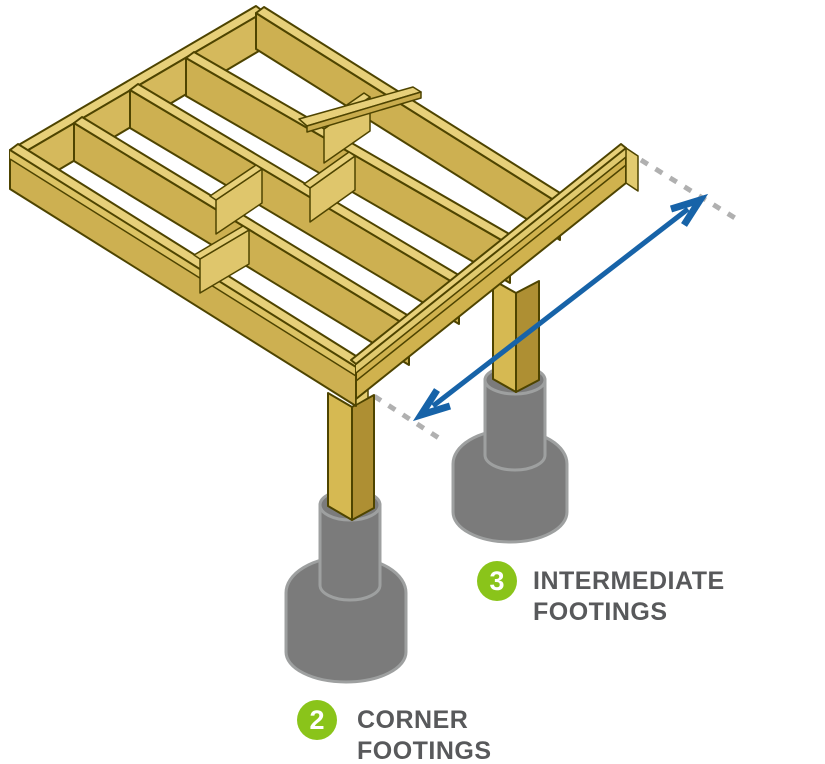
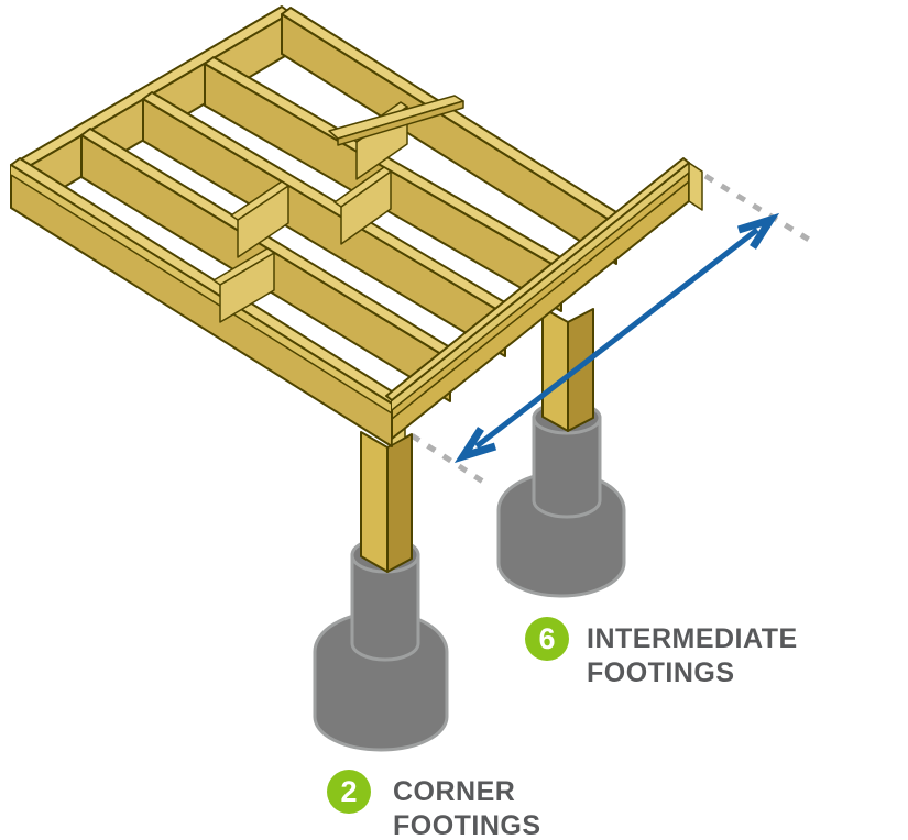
- 3
+ 6
  INTERMEDIATE
  FOOTINGS
  2
  CORNER
  FOOTINGS
